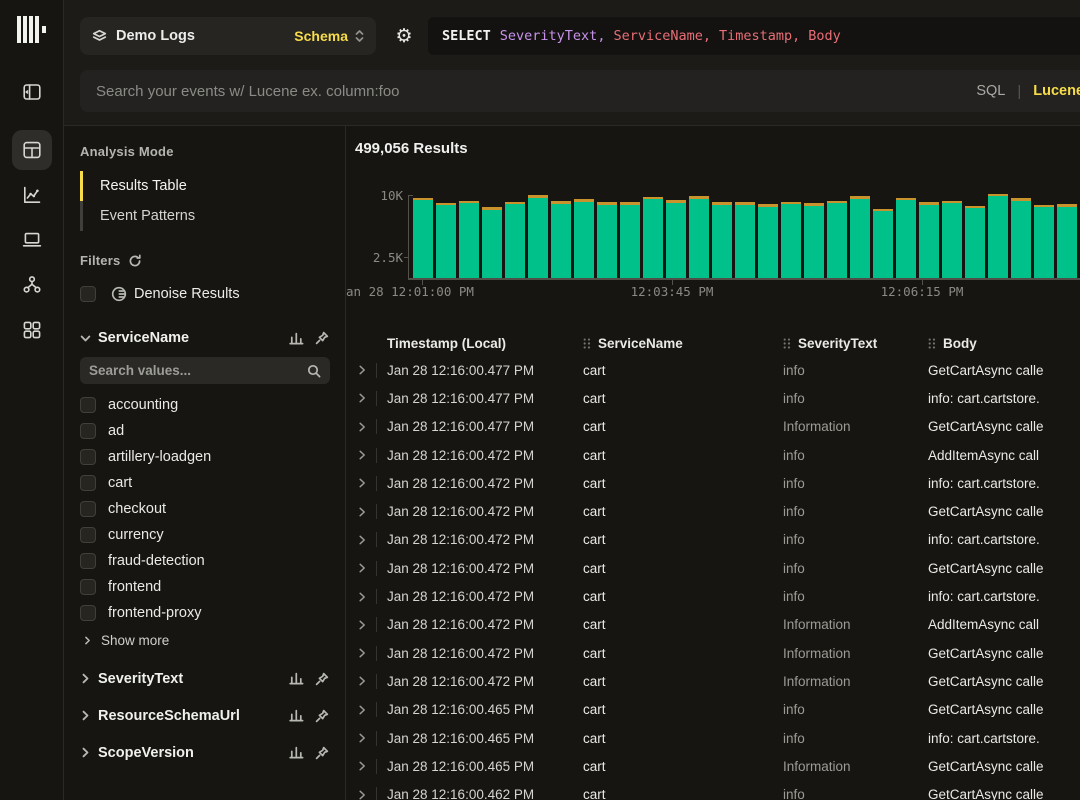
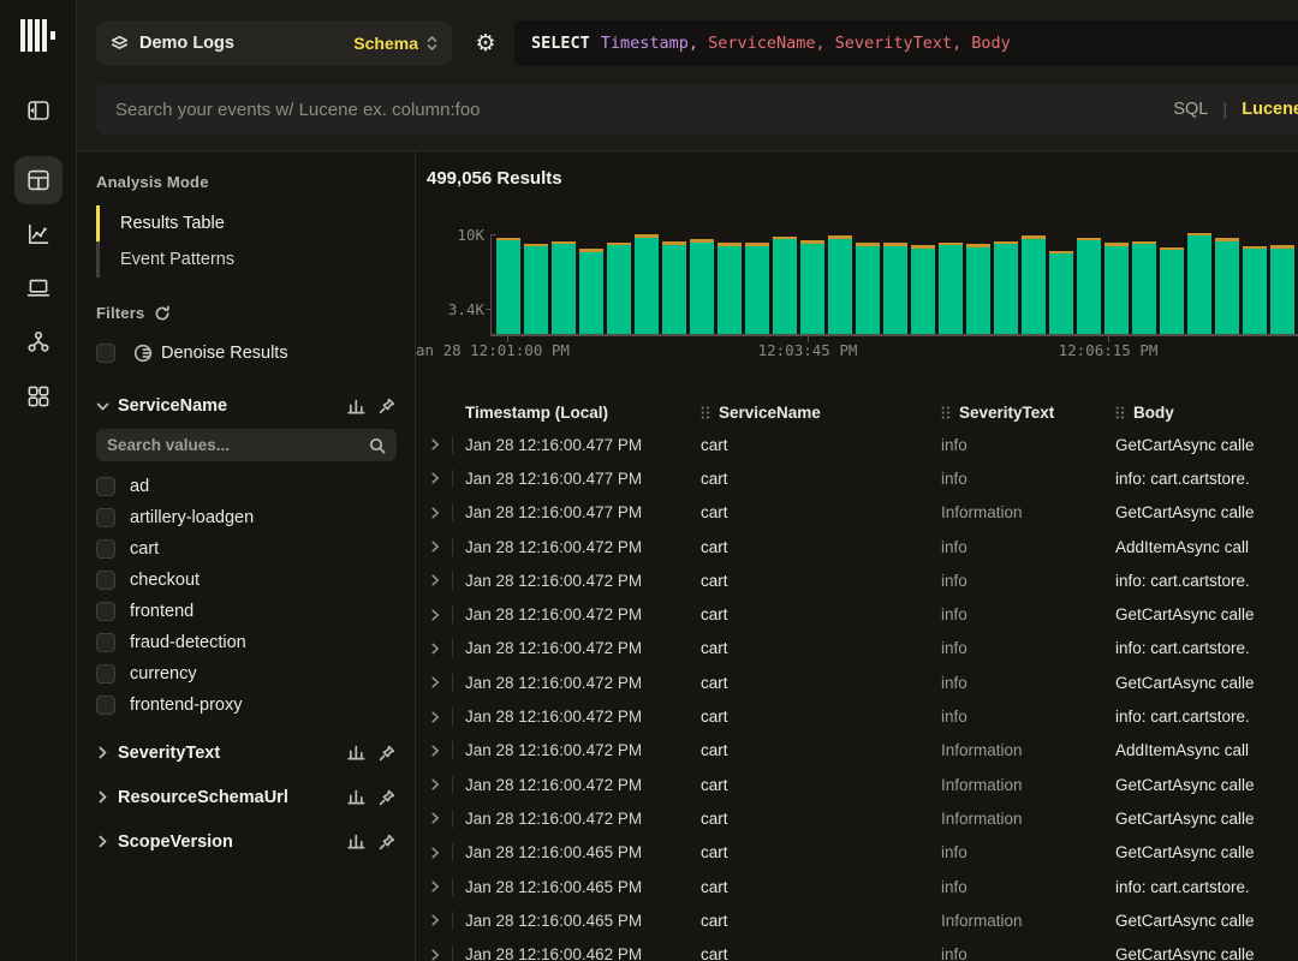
  Demo Logs
  Schema
  ⚙
  SELECT
- SeverityText,
+ Timestamp,
  ServiceName,
- Timestamp,
+ SeverityText,
  Body
  Search your events w/ Lucene ex. column:foo
  SQL
  |
  Lucen
  Analysis Mode
  Results Table
  Event Patterns
  Filters
  Denoise Results
  ServiceName
  Search values...
- accounting
  ad
  artillery-loadgen
  cart
  checkout
- currency
+ frontend
  fraud-detection
- frontend
+ currency
  frontend-proxy
- Show more
  SeverityText
  ResourceSchemaUrl
  ScopeVersion
  499,056 Results
  10K
- 2.5K
+ 3.4K
  an 28 12:01:00 PM
  12:03:45 PM
  12:06:15 PM
  Timestamp (Local)
  ServiceName
  SeverityText
  Body
  Jan 28 12:16:00.477 PM
  cart
  info
  GetCartAsync calle
  Jan 28 12:16:00.477 PM
  cart
  info
  info: cart.cartstore.
  Jan 28 12:16:00.477 PM
  cart
  Information
  GetCartAsync calle
  Jan 28 12:16:00.472 PM
  cart
  info
  AddItemAsync call
  Jan 28 12:16:00.472 PM
  cart
  info
  info: cart.cartstore.
  Jan 28 12:16:00.472 PM
  cart
  info
  GetCartAsync calle
  Jan 28 12:16:00.472 PM
  cart
  info
  info: cart.cartstore.
  Jan 28 12:16:00.472 PM
  cart
  info
  GetCartAsync calle
  Jan 28 12:16:00.472 PM
  cart
  info
  info: cart.cartstore.
  Jan 28 12:16:00.472 PM
  cart
  Information
  AddItemAsync call
  Jan 28 12:16:00.472 PM
  cart
  Information
  GetCartAsync calle
  Jan 28 12:16:00.472 PM
  cart
  Information
  GetCartAsync calle
  Jan 28 12:16:00.465 PM
  cart
  info
  GetCartAsync calle
  Jan 28 12:16:00.465 PM
  cart
  info
  info: cart.cartstore.
  Jan 28 12:16:00.465 PM
  cart
  Information
  GetCartAsync calle
  Jan 28 12:16:00.462 PM
  cart
  info
  GetCartAsync calle
